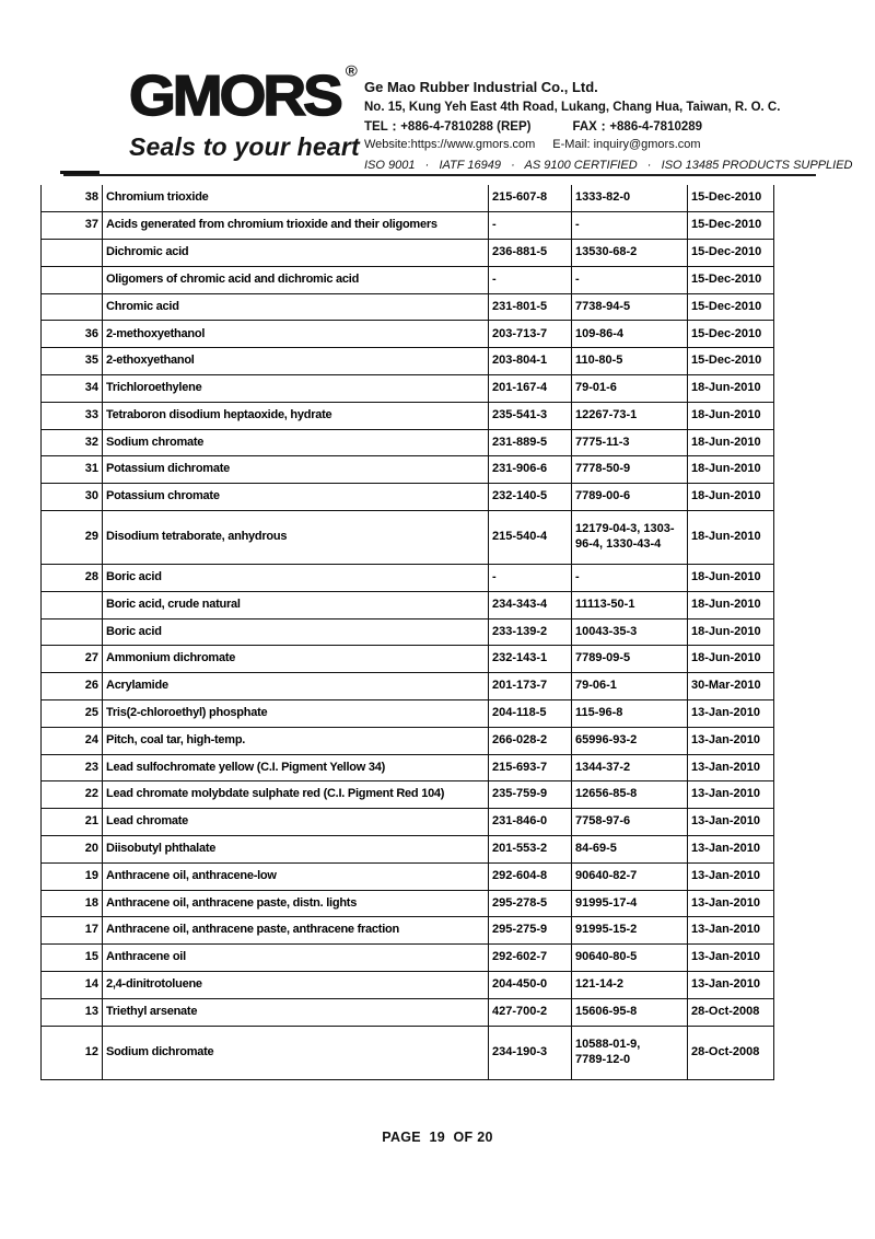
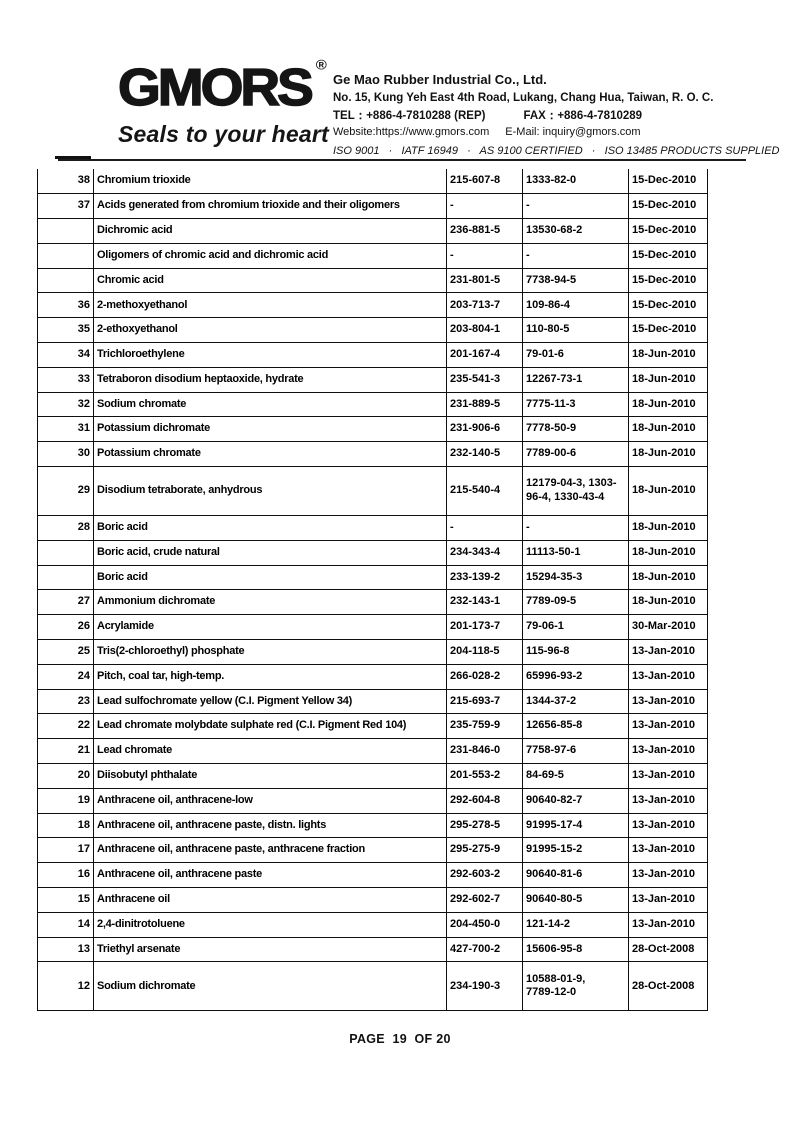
  GMORS ®
  Seals to your heart
  Ge Mao Rubber Industrial Co., Ltd.
  No. 15, Kung Yeh East 4th Road, Lukang, Chang Hua, Taiwan, R. O. C.
  TEL：+886-4-7810288 (REP) FAX：+886-4-7810289
  Website:https://www.gmors.com E-Mail: inquiry@gmors.com
  ISO 9001 · IATF 16949 · AS 9100 CERTIFIED · ISO 13485 PRODUCTS SUPPLIED
  38	Chromium trioxide	215-607-8	1333-82-0	15-Dec-2010
  37	Acids generated from chromium trioxide and their oligomers	-	-	15-Dec-2010
  	Dichromic acid	236-881-5	13530-68-2	15-Dec-2010
  	Oligomers of chromic acid and dichromic acid	-	-	15-Dec-2010
  	Chromic acid	231-801-5	7738-94-5	15-Dec-2010
  36	2-methoxyethanol	203-713-7	109-86-4	15-Dec-2010
  35	2-ethoxyethanol	203-804-1	110-80-5	15-Dec-2010
  34	Trichloroethylene	201-167-4	79-01-6	18-Jun-2010
  33	Tetraboron disodium heptaoxide, hydrate	235-541-3	12267-73-1	18-Jun-2010
  32	Sodium chromate	231-889-5	7775-11-3	18-Jun-2010
  31	Potassium dichromate	231-906-6	7778-50-9	18-Jun-2010
  30	Potassium chromate	232-140-5	7789-00-6	18-Jun-2010
  29	Disodium tetraborate, anhydrous	215-540-4	12179-04-3, 1303- 96-4, 1330-43-4	18-Jun-2010
  28	Boric acid	-	-	18-Jun-2010
  	Boric acid, crude natural	234-343-4	11113-50-1	18-Jun-2010
- 	Boric acid	233-139-2	10043-35-3	18-Jun-2010
+ 	Boric acid	233-139-2	15294-35-3	18-Jun-2010
  27	Ammonium dichromate	232-143-1	7789-09-5	18-Jun-2010
  26	Acrylamide	201-173-7	79-06-1	30-Mar-2010
  25	Tris(2-chloroethyl) phosphate	204-118-5	115-96-8	13-Jan-2010
  24	Pitch, coal tar, high-temp.	266-028-2	65996-93-2	13-Jan-2010
  23	Lead sulfochromate yellow (C.I. Pigment Yellow 34)	215-693-7	1344-37-2	13-Jan-2010
  22	Lead chromate molybdate sulphate red (C.I. Pigment Red 104)	235-759-9	12656-85-8	13-Jan-2010
  21	Lead chromate	231-846-0	7758-97-6	13-Jan-2010
  20	Diisobutyl phthalate	201-553-2	84-69-5	13-Jan-2010
  19	Anthracene oil, anthracene-low	292-604-8	90640-82-7	13-Jan-2010
  18	Anthracene oil, anthracene paste, distn. lights	295-278-5	91995-17-4	13-Jan-2010
  17	Anthracene oil, anthracene paste, anthracene fraction	295-275-9	91995-15-2	13-Jan-2010
+ 16	Anthracene oil, anthracene paste	292-603-2	90640-81-6	13-Jan-2010
  15	Anthracene oil	292-602-7	90640-80-5	13-Jan-2010
  14	2,4-dinitrotoluene	204-450-0	121-14-2	13-Jan-2010
  13	Triethyl arsenate	427-700-2	15606-95-8	28-Oct-2008
  12	Sodium dichromate	234-190-3	10588-01-9, 7789-12-0	28-Oct-2008
  PAGE 19 OF 20
